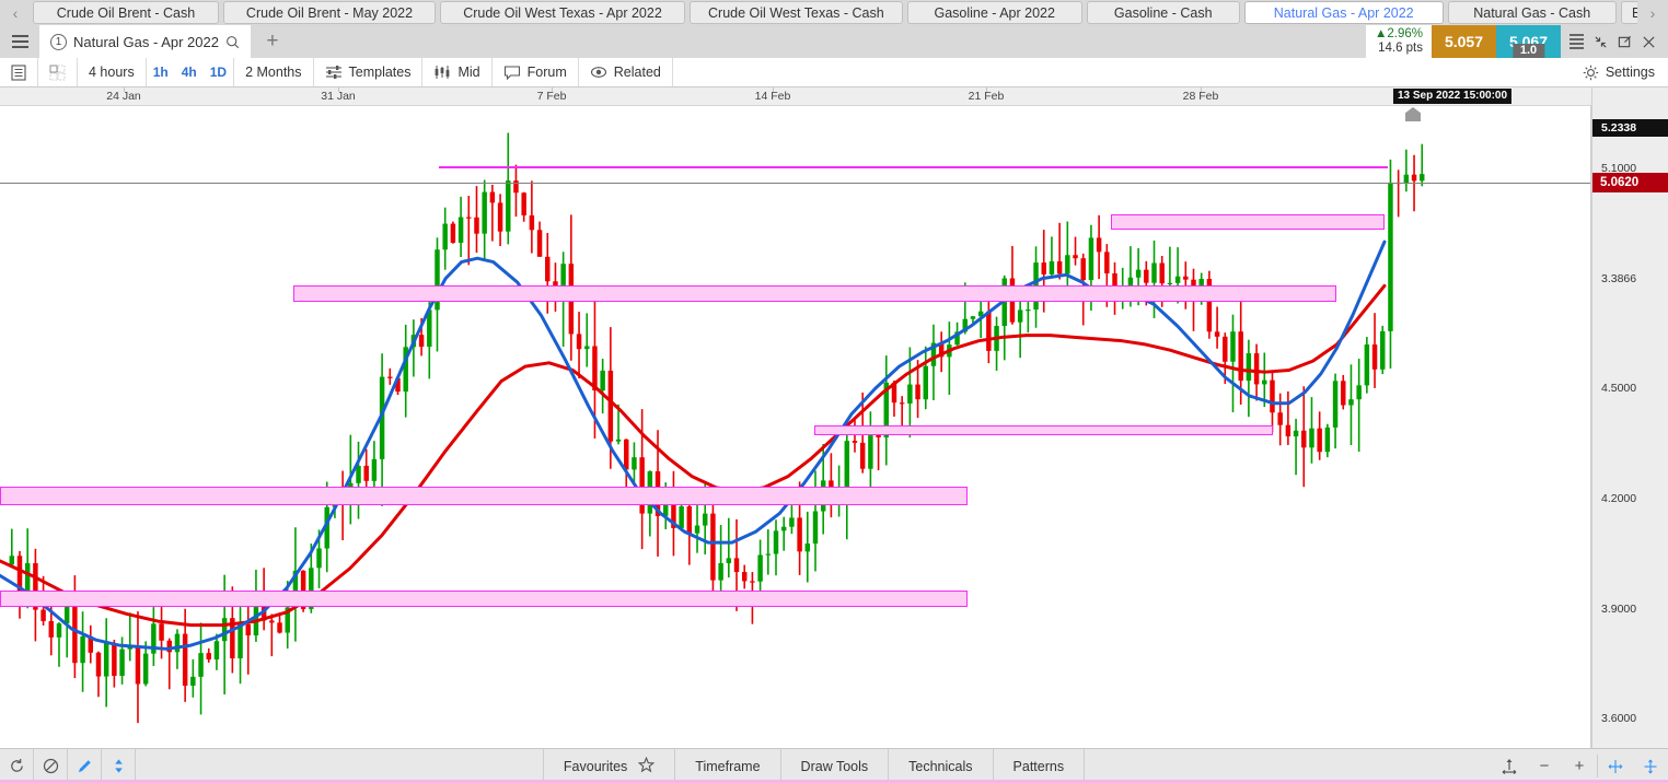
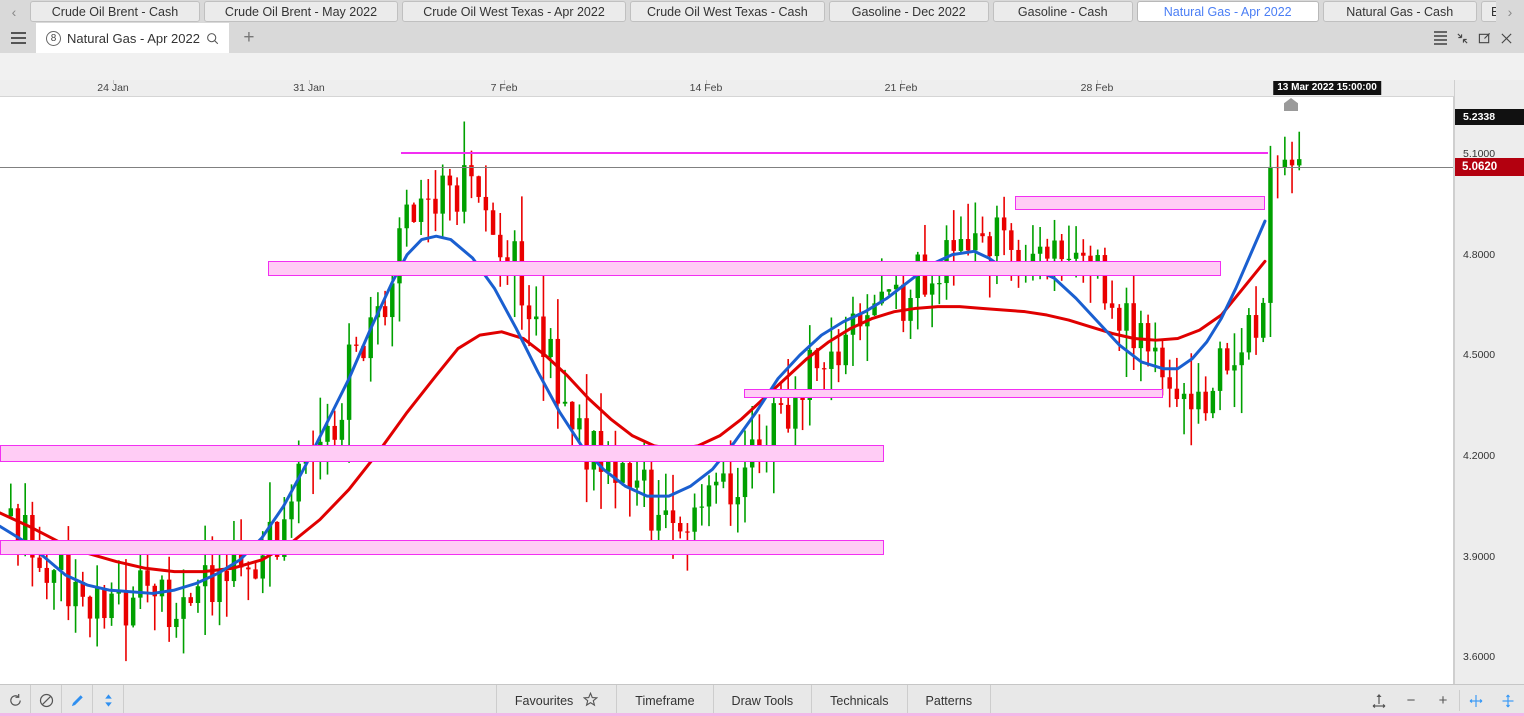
  ‹
  Crude Oil Brent - Cash
  Crude Oil Brent - May 2022
  Crude Oil West Texas - Apr 2022
  Crude Oil West Texas - Cash
- Gasoline - Apr 2022
+ Gasoline - Dec 2022
  Gasoline - Cash
  Natural Gas - Apr 2022
  Natural Gas - Cash
  ›
- 1
+ 8
  Natural Gas - Apr 2022
  +
- ▲2.96%
- 14.6 pts
- 5.057
- 5.067
- 1.0
- 4 hours
- 1h
- 4h
- 1D
- 2 Months
- Templates
- Mid
- Forum
- Related
- Settings
  24 Jan
  31 Jan
  7 Feb
  14 Feb
  21 Feb
  28 Feb
  5.1000
- 3.3866
+ 4.8000
  4.5000
  4.2000
  3.9000
  3.6000
  5.2338
  5.0620
- 13 Sep 2022 15:00:00
+ 13 Mar 2022 15:00:00
  Favourites
  Timeframe
  Draw Tools
  Technicals
  Patterns
  −
  +
